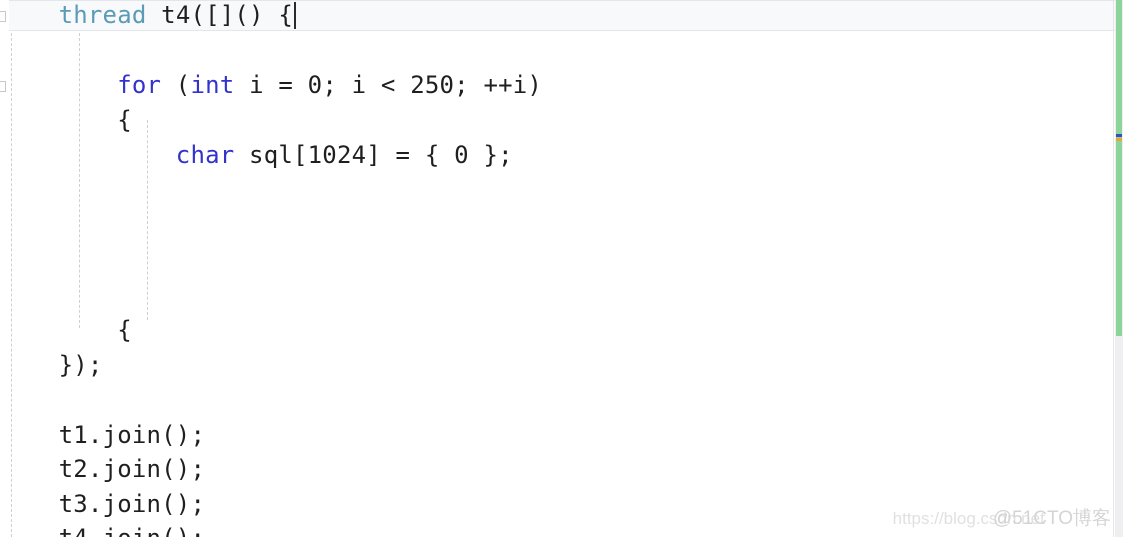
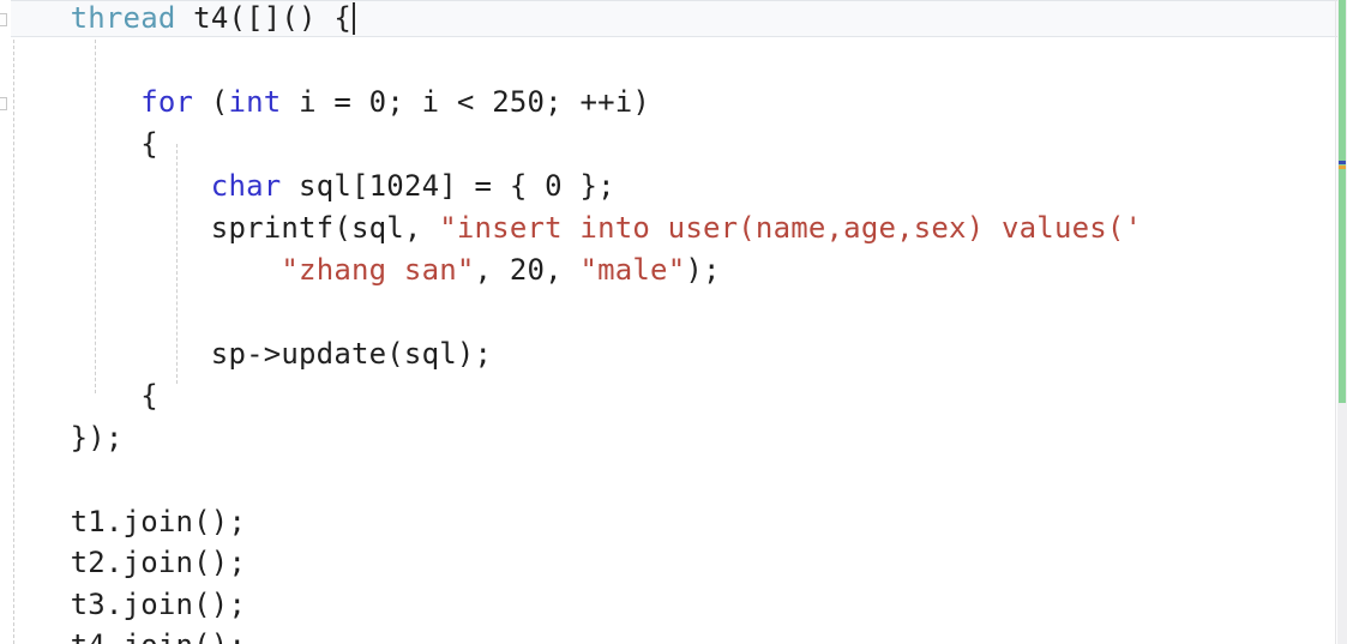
  thread t4([]() {
  for (int i = 0; i < 250; ++i)
  {
  char sql[1024] = { 0 };
+ sprintf(sql, "insert into user(name,age,sex) values('
+ "zhang san", 20, "male");
+ sp->update(sql);
  {
  });
  t1.join();
  t2.join();
  t3.join();
- https://blog.csdn.net@51CTO博客
